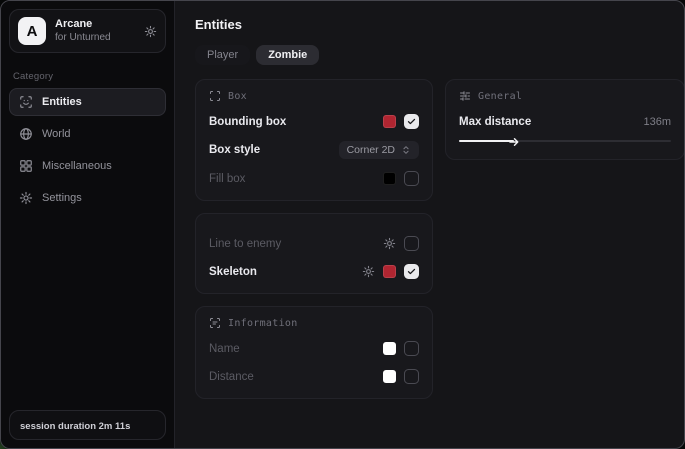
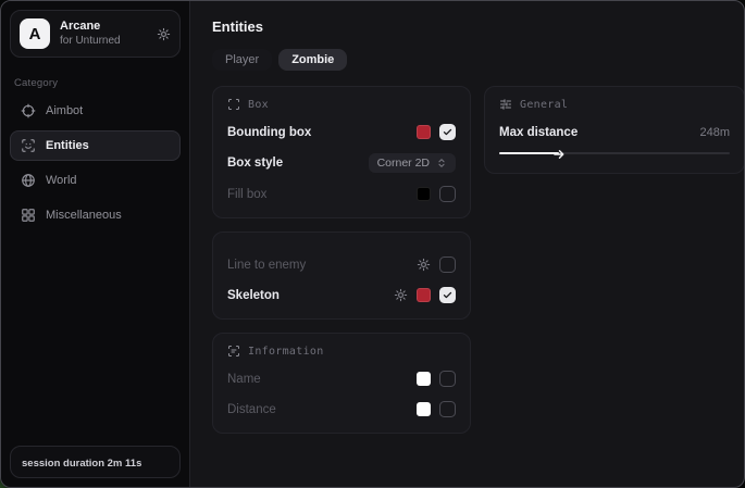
  A
  Arcane
  for Unturned
  Category
+ Aimbot
  Entities
  World
  Miscellaneous
- Settings
  session duration 2m 11s
  Entities
  Player
  Zombie
  Box
  Bounding box
  Box style
  Corner 2D
  Fill box
  Line to enemy
  Skeleton
  Information
  Name
  Distance
  General
  Max distance
- 136m
+ 248m
